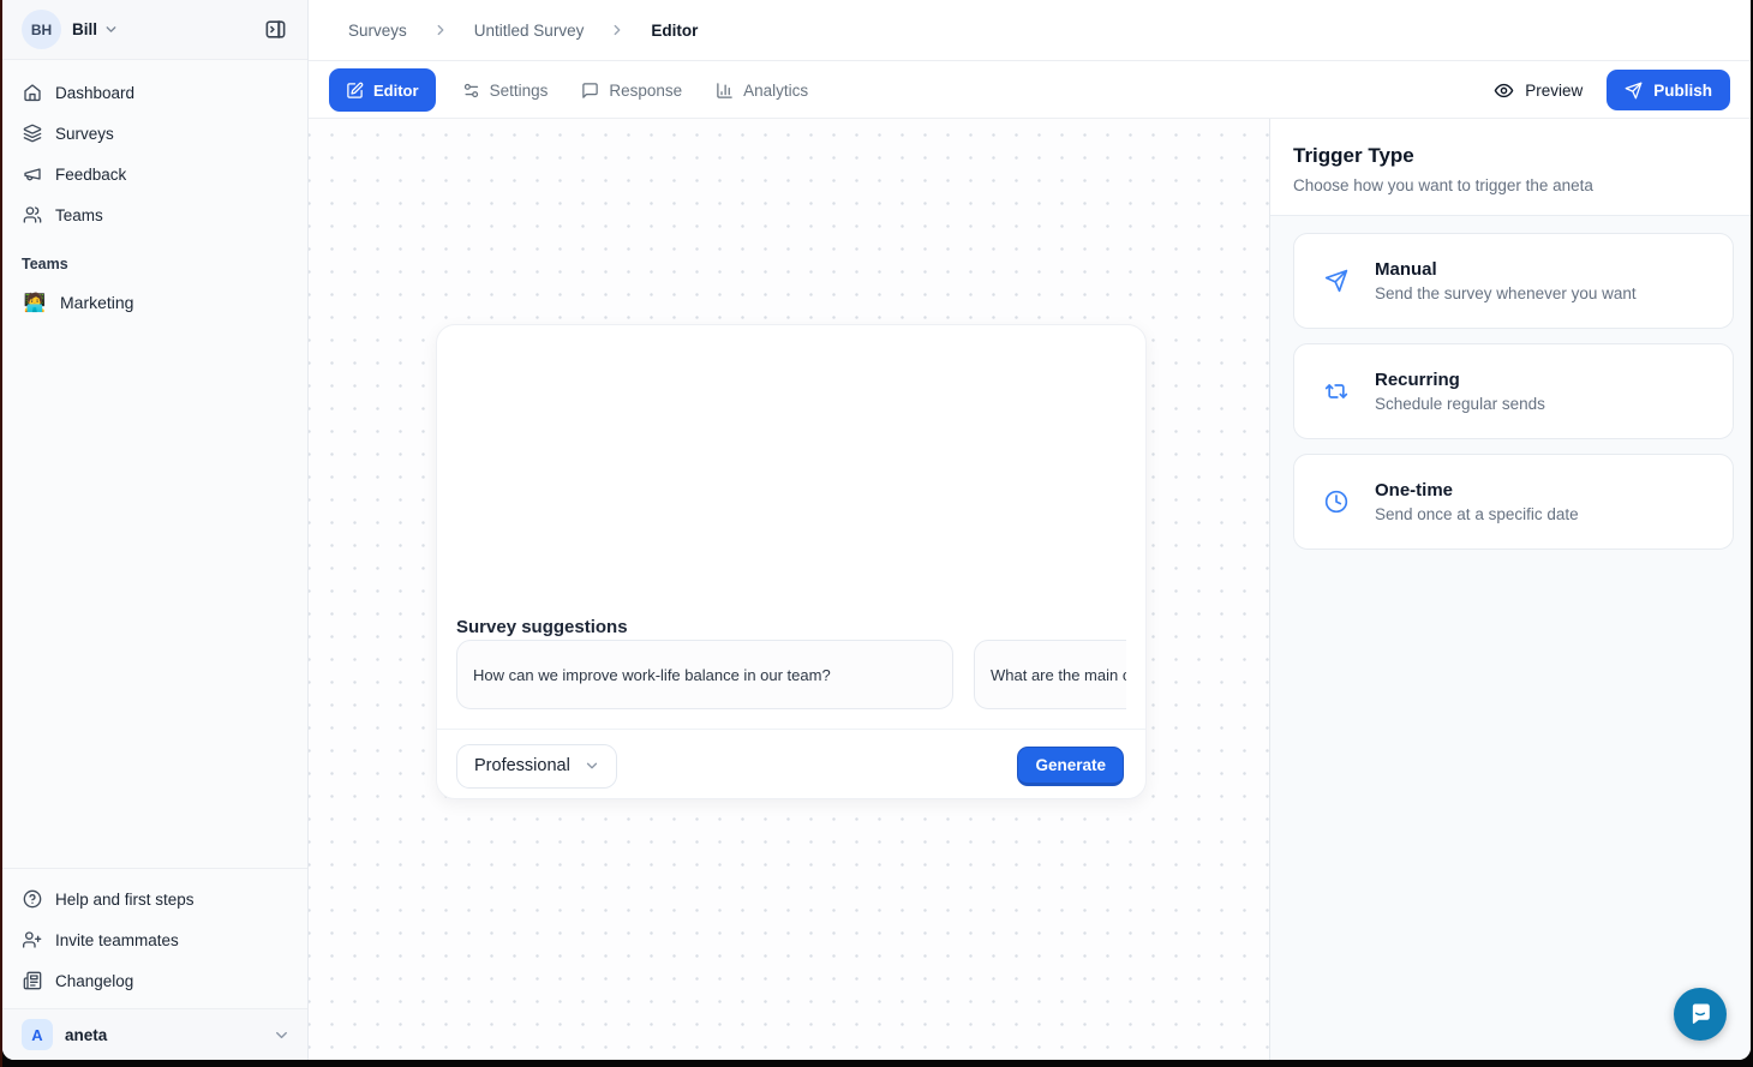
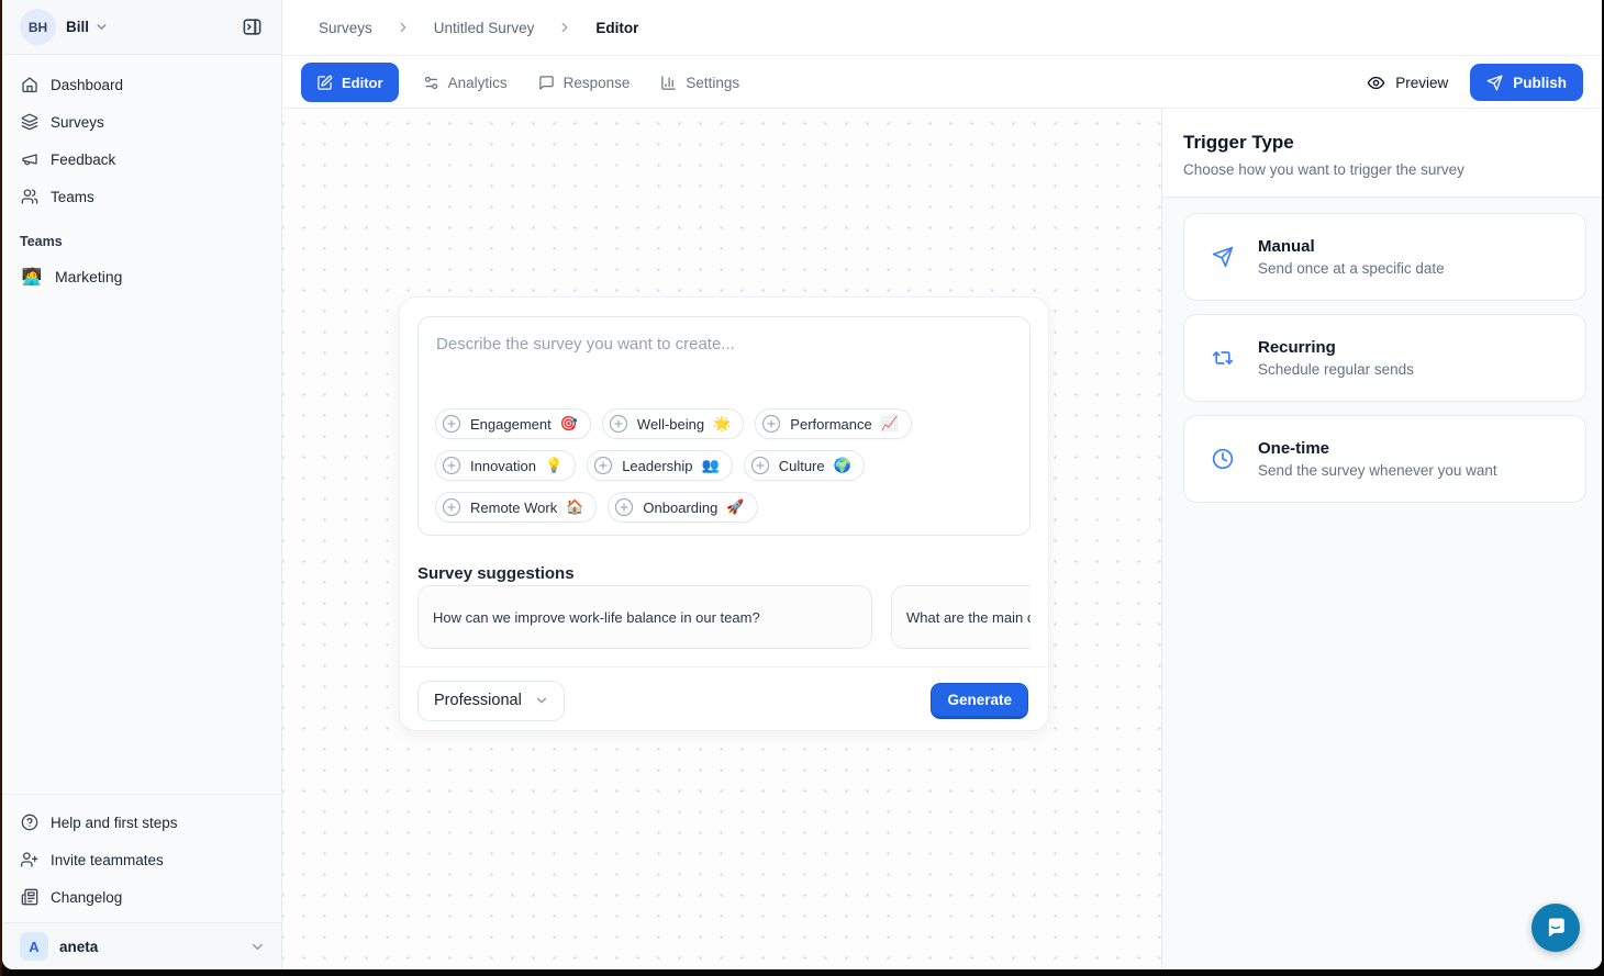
  BH
  Bill
  Dashboard
  Surveys
  Feedback
  Teams
  Teams
  🧑‍💻
  Marketing
  Help and first steps
  Invite teammates
  Changelog
  A
  aneta
  Surveys
  Untitled Survey
  Editor
  Editor
- Settings
+ Analytics
  Response
- Analytics
+ Settings
  Preview
  Publish
+ Describe the survey you want to create...
+ Engagement
+ 🎯
+ Well-being
+ 🌟
+ Performance
+ 📈
+ Innovation
+ 💡
+ Leadership
+ 👥
+ Culture
+ 🌍
+ Remote Work
+ 🏠
+ Onboarding
+ 🚀
  Survey suggestions
  How can we improve work-life balance in our team?
  Professional
  Generate
  Trigger Type
- Choose how you want to trigger the aneta
+ Choose how you want to trigger the survey
  Manual
- Send the survey whenever you want
+ Send once at a specific date
  Recurring
  Schedule regular sends
  One-time
- Send once at a specific date
+ Send the survey whenever you want
